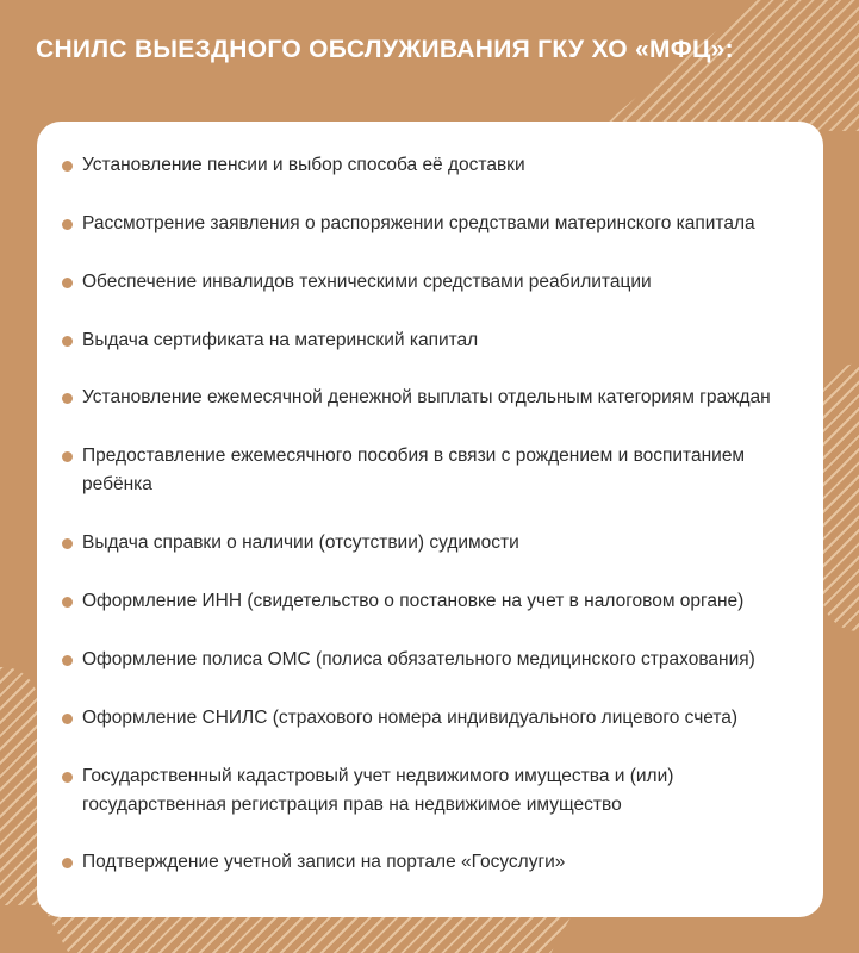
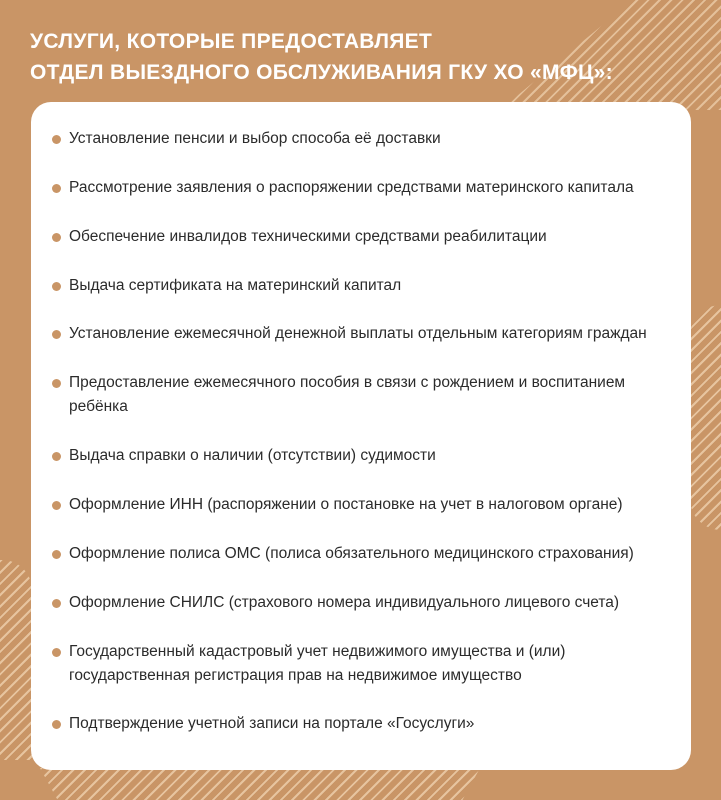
+ УСЛУГИ, КОТОРЫЕ ПРЕДОСТАВЛЯЕТ
- СНИЛС ВЫЕЗДНОГО ОБСЛУЖИВАНИЯ ГКУ ХО «МФЦ»:
+ ОТДЕЛ ВЫЕЗДНОГО ОБСЛУЖИВАНИЯ ГКУ ХО «МФЦ»:
  Установление пенсии и выбор способа её доставки
  Рассмотрение заявления о распоряжении средствами материнского капитала
  Обеспечение инвалидов техническими средствами реабилитации
  Выдача сертификата на материнский капитал
  Установление ежемесячной денежной выплаты отдельным категориям граждан
  Предоставление ежемесячного пособия в связи с рождением и воспитанием ребёнка
  Выдача справки о наличии (отсутствии) судимости
- Оформление ИНН (свидетельство о постановке на учет в налоговом органе)
+ Оформление ИНН (распоряжении о постановке на учет в налоговом органе)
  Оформление полиса ОМС (полиса обязательного медицинского страхования)
  Оформление СНИЛС (страхового номера индивидуального лицевого счета)
  Государственный кадастровый учет недвижимого имущества и (или) государственная регистрация прав на недвижимое имущество
  Подтверждение учетной записи на портале «Госуслуги»
